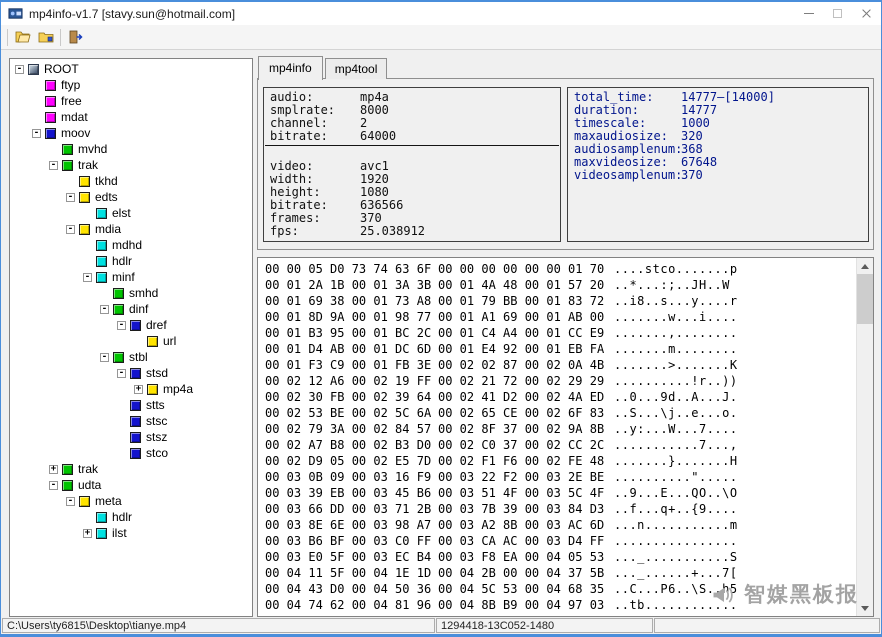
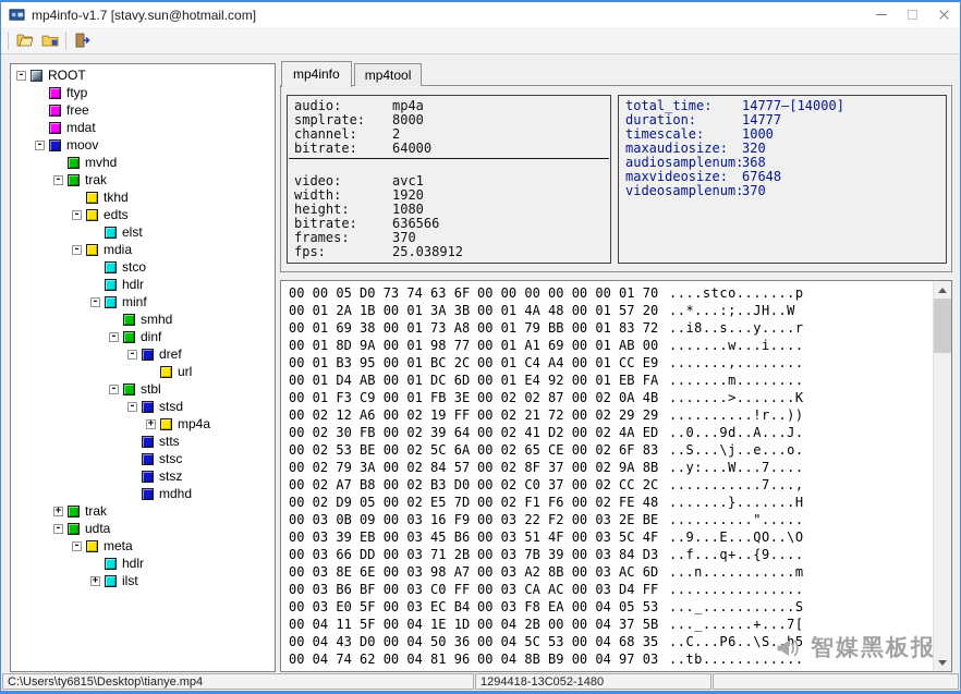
  mp4info-v1.7 [stavy.sun@hotmail.com]
  -
  ROOT
  ftyp
  free
  mdat
  -
  moov
  mvhd
  -
  trak
  tkhd
  -
  edts
  elst
  -
  mdia
- mdhd
+ stco
  hdlr
  -
  minf
  smhd
  -
  dinf
  -
  dref
  url
  -
  stbl
  -
  stsd
  +
  mp4a
  stts
  stsc
  stsz
- stco
+ mdhd
  +
  trak
  -
  udta
  -
  meta
  hdlr
  +
  ilst
  mp4info
  mp4tool
  audio:
  mp4a
  smplrate:
  8000
  channel:
  2
  bitrate:
  64000
  video:
  avc1
  width:
  1920
  height:
  1080
  bitrate:
  636566
  frames:
  370
  fps:
  25.038912
  total_time:
  14777—[14000]
  duration:
  14777
  timescale:
  1000
  maxaudiosize:
  320
  audiosamplenum:
  368
  maxvideosize:
  67648
  videosamplenum:
  370
  00 00 05 D0 73 74 63 6F 00 00 00 00 00 00 01 70 ....stco.......p
  00 01 2A 1B 00 01 3A 3B 00 01 4A 48 00 01 57 20 ..*...:;..JH..W
  00 01 69 38 00 01 73 A8 00 01 79 BB 00 01 83 72 ..i8..s...y....r
  00 01 8D 9A 00 01 98 77 00 01 A1 69 00 01 AB 00 .......w...i....
  00 01 B3 95 00 01 BC 2C 00 01 C4 A4 00 01 CC E9 .......,........
  00 01 D4 AB 00 01 DC 6D 00 01 E4 92 00 01 EB FA .......m........
  00 01 F3 C9 00 01 FB 3E 00 02 02 87 00 02 0A 4B .......>.......K
  00 02 12 A6 00 02 19 FF 00 02 21 72 00 02 29 29 ..........!r..))
  00 02 30 FB 00 02 39 64 00 02 41 D2 00 02 4A ED ..0...9d..A...J.
  00 02 53 BE 00 02 5C 6A 00 02 65 CE 00 02 6F 83 ..S...\j..e...o.
  00 02 79 3A 00 02 84 57 00 02 8F 37 00 02 9A 8B ..y:...W...7....
  00 02 A7 B8 00 02 B3 D0 00 02 C0 37 00 02 CC 2C ...........7...,
  00 02 D9 05 00 02 E5 7D 00 02 F1 F6 00 02 FE 48 .......}.......H
  00 03 0B 09 00 03 16 F9 00 03 22 F2 00 03 2E BE ..........".....
  00 03 39 EB 00 03 45 B6 00 03 51 4F 00 03 5C 4F ..9...E...QO..\O
  00 03 66 DD 00 03 71 2B 00 03 7B 39 00 03 84 D3 ..f...q+..{9....
  00 03 8E 6E 00 03 98 A7 00 03 A2 8B 00 03 AC 6D ...n...........m
  00 03 B6 BF 00 03 C0 FF 00 03 CA AC 00 03 D4 FF ................
  00 03 E0 5F 00 03 EC B4 00 03 F8 EA 00 04 05 53 ..._...........S
  00 04 11 5F 00 04 1E 1D 00 04 2B 00 00 04 37 5B ..._......+...7[
  00 04 43 D0 00 04 50 36 00 04 5C 53 00 04 68 35 ..C...P6..\S..h5
  00 04 74 62 00 04 81 96 00 04 8B B9 00 04 97 03 ..tb............
  智媒黑板报
  C:\Users\ty6815\Desktop\tianye.mp4
  1294418-13C052-1480
